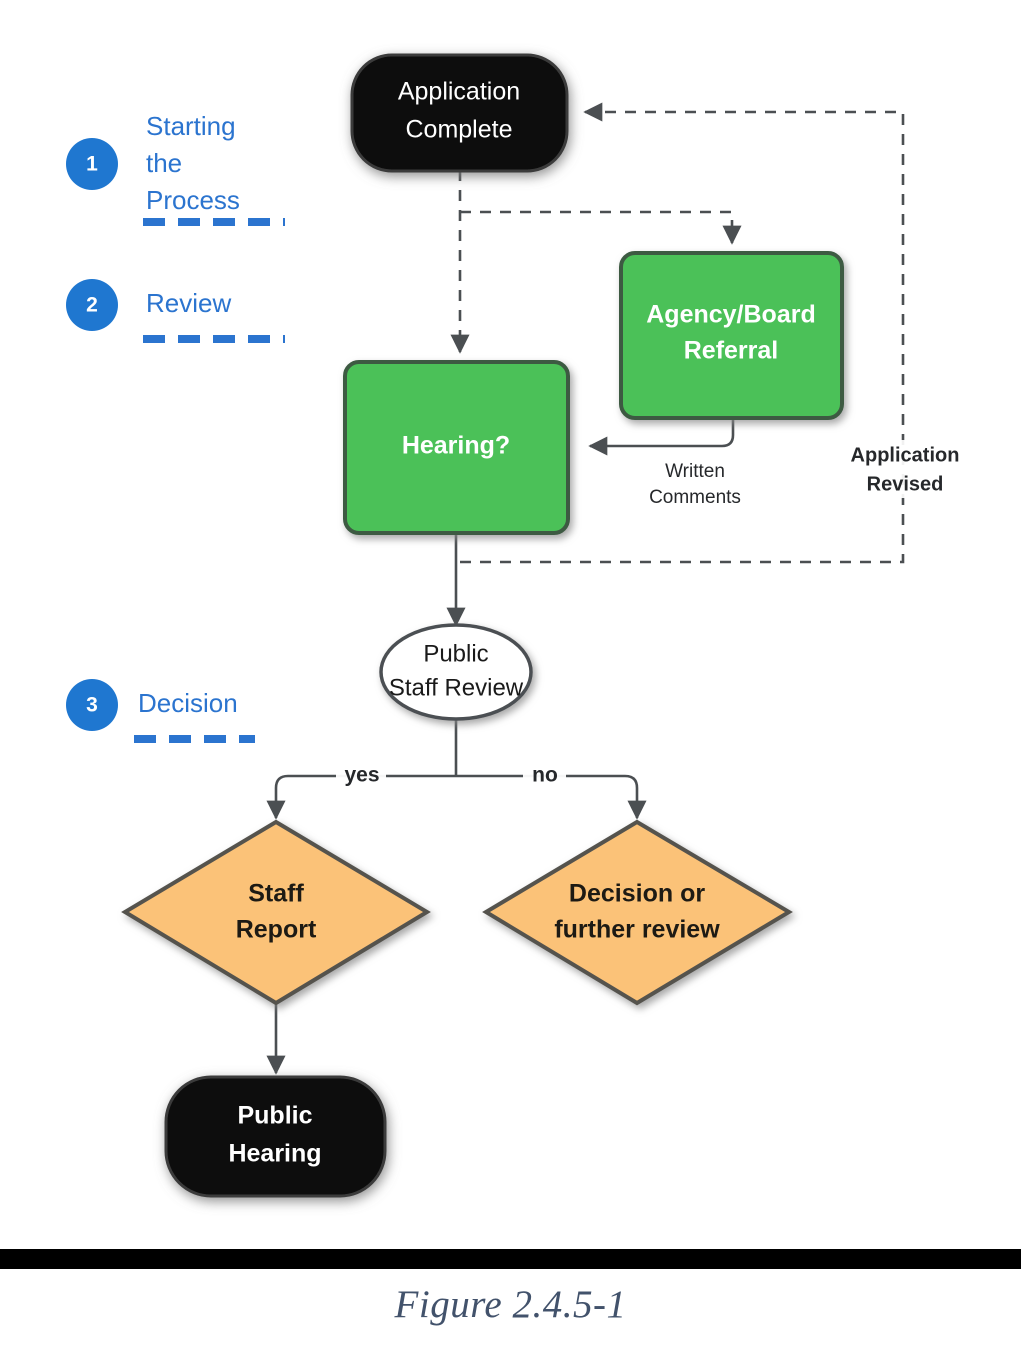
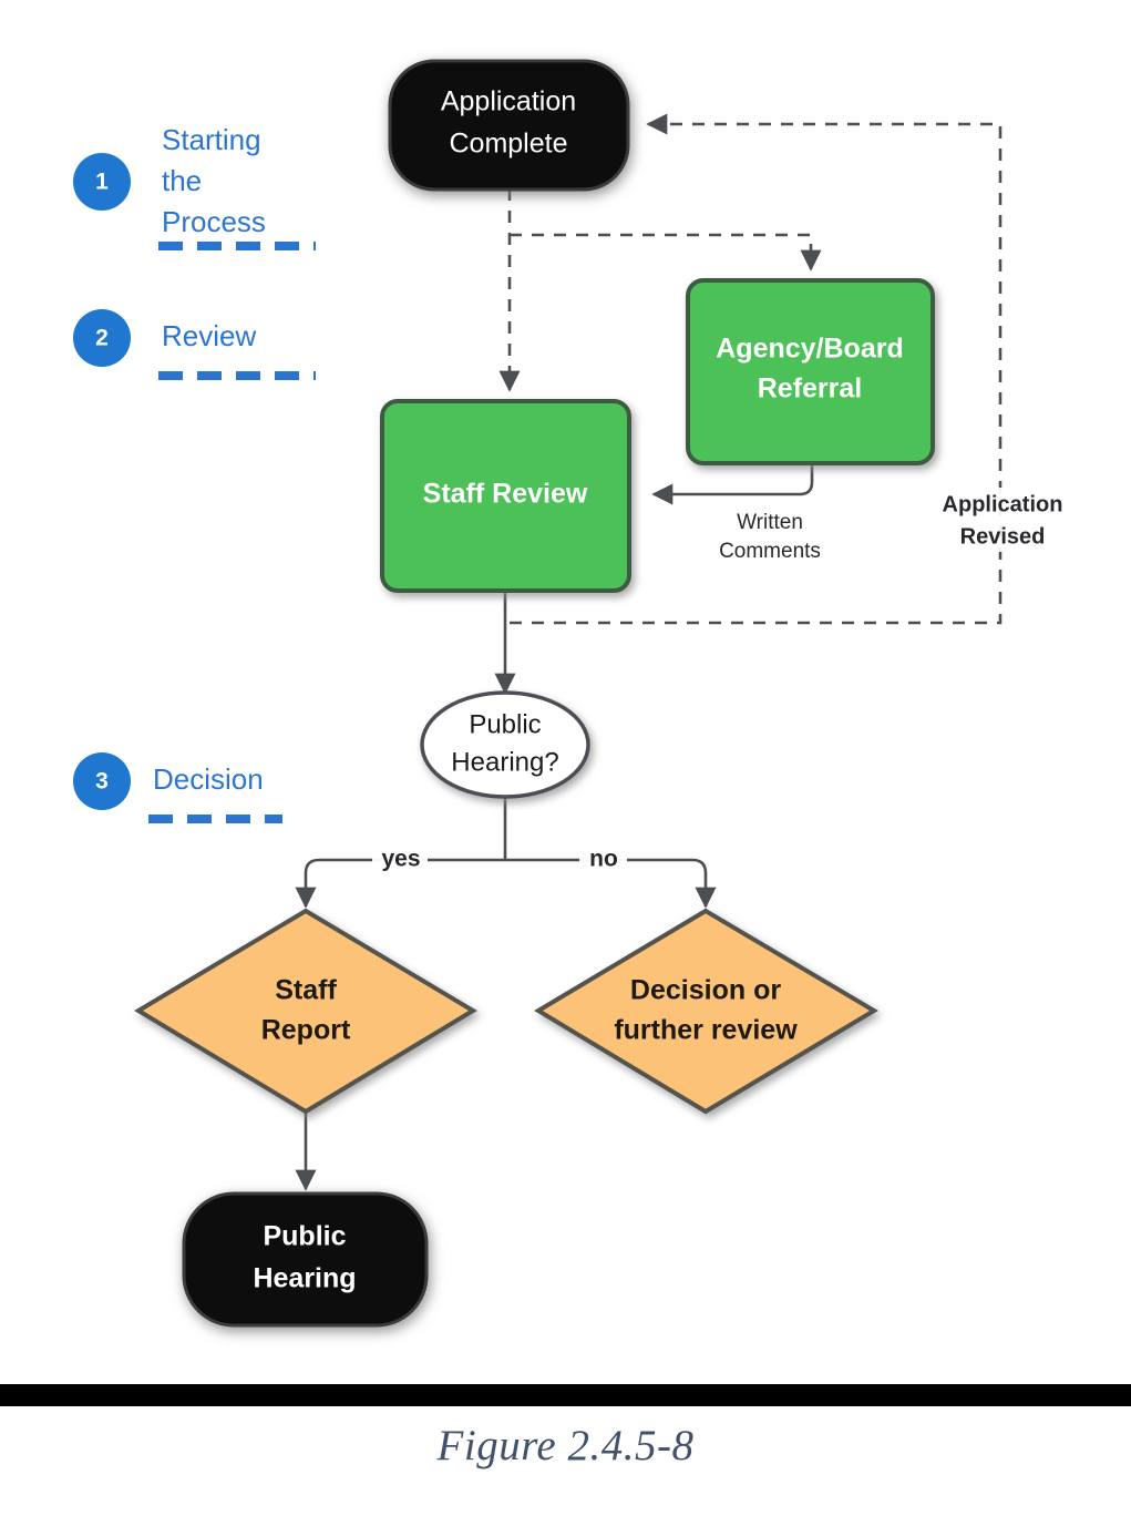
  Application
  Complete
  Agency/Board
  Referral
- Hearing?
+ Staff Review
  Public
- Staff Review
+ Hearing?
  Staff
  Report
  Decision or
  further review
  Public
  Hearing
  Written
  Comments
  Application
  Revised
  yes
  no
  1
  Starting
  the
  Process
  2
  Review
  3
  Decision
- Figure 2.4.5-1
+ Figure 2.4.5-8
